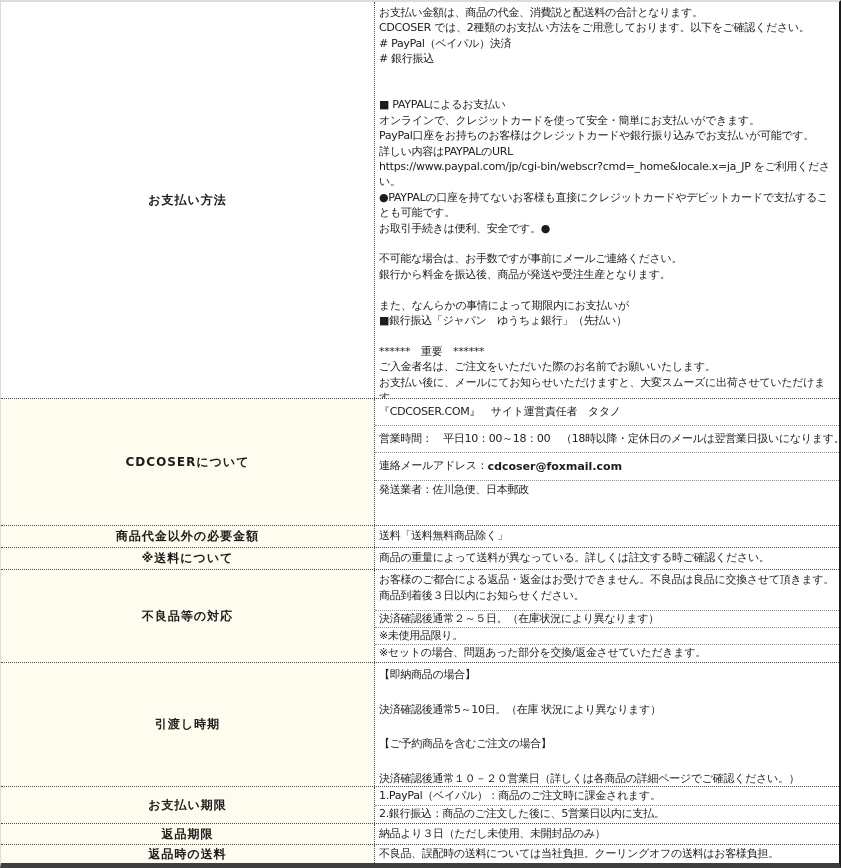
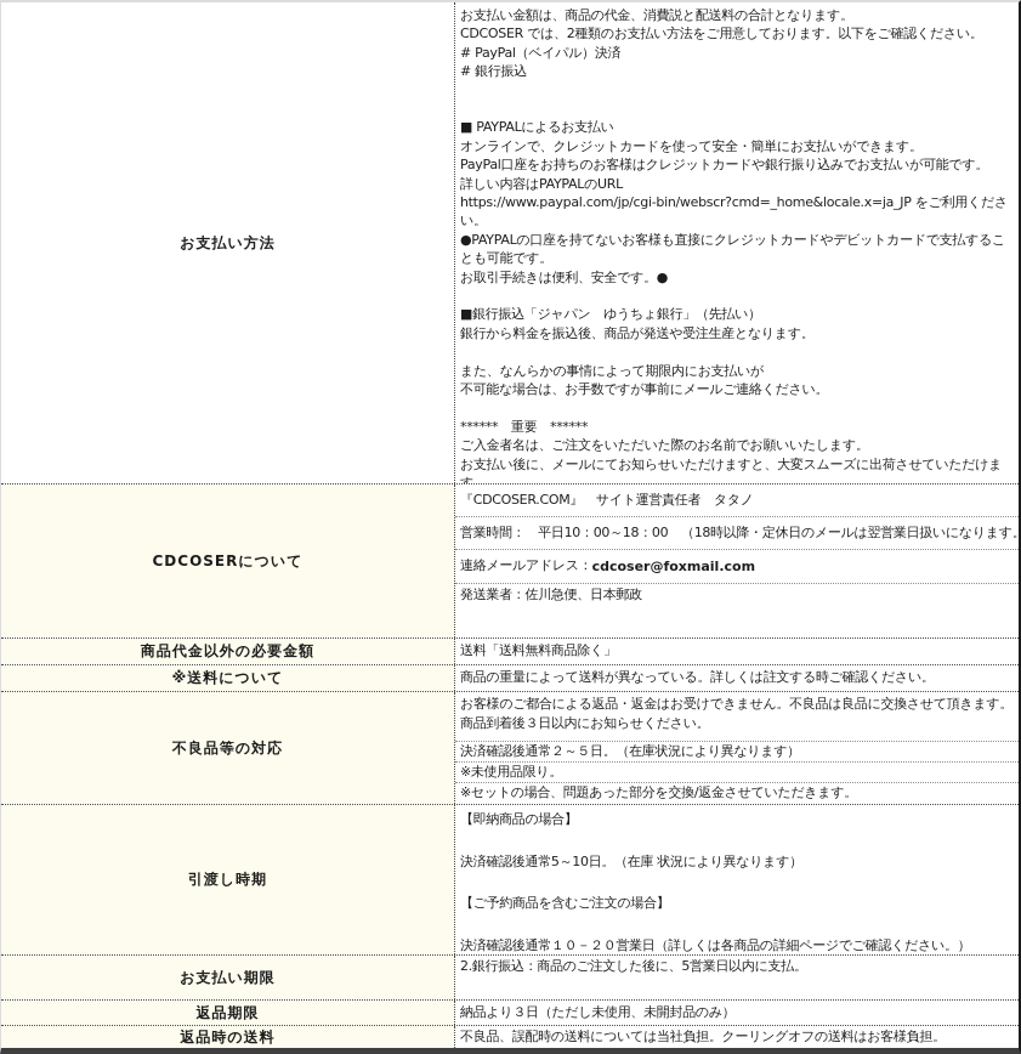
  お支払い方法
  お支払い金額は、商品の代金、消費説と配送料の合計となります。
  CDCOSER では、2種類のお支払い方法をご用意しております。以下をご確認ください。
  # PayPal（ベイパル）決済
  # 銀行振込
  ■ PAYPALによるお支払い
  オンラインで、クレジットカードを使って安全・簡単にお支払いができます。
  PayPal口座をお持ちのお客様はクレジットカードや銀行振り込みでお支払いが可能です。
  詳しい内容はPAYPALのURL
  https://www.paypal.com/jp/cgi-bin/webscr?cmd=_home&locale.x=ja_JP をご利用ください。
  ●PAYPALの口座を持てないお客様も直接にクレジットカードやデビットカードで支払することも可能です。
  お取引手続きは便利、安全です。●
- 不可能な場合は、お手数ですが事前にメールご連絡ください。
+ ■銀行振込「ジャパン ゆうちょ銀行」（先払い）
  銀行から料金を振込後、商品が発送や受注生産となります。
  また、なんらかの事情によって期限内にお支払いが
- ■銀行振込「ジャパン ゆうちょ銀行」（先払い）
+ 不可能な場合は、お手数ですが事前にメールご連絡ください。
  ****** 重要 ******
  ご入金者名は、ご注文をいただいた際のお名前でお願いいたします。
  お支払い後に、メールにてお知らせいただけますと、大変スムーズに出荷させていただけます。
  CDCOSERについて
  『CDCOSER.COM』 サイト運営責任者 タタノ
  営業時間： 平日10：00～18：00 （18時以降・定休日のメールは翌営業日扱いになります
  連絡メールアドレス：
  cdcoser@foxmail.com
  発送業者：佐川急便、日本郵政
  商品代金以外の必要金額
  送料「送料無料商品除く」
  ※送料について
  商品の重量によって送料が異なっている。詳しくは註文する時ご確認ください。
  不良品等の対応
  お客様のご都合による返品・返金はお受けできません。不良品は良品に交換させて頂きます。商品到着後３日以内にお知らせください。
  決済確認後通常２～５日。（在庫状況により異なります）
  ※未使用品限り。
  ※セットの場合、問題あった部分を交換/返金させていただきます。
  引渡し時期
  【即納商品の場合】
  決済確認後通常5～10日。（在庫 状況により異なります）
  【ご予約商品を含むご注文の場合】
  決済確認後通常１０－２０営業日（詳しくは各商品の詳細ページでご確認ください。）
  お支払い期限
- 1.PayPal（ベイパル）：商品のご注文時に課金されます。
  2.銀行振込：商品のご注文した後に、5営業日以内に支払。
  返品期限
  納品より３日（ただし未使用、未開封品のみ）
  返品時の送料
  不良品、誤配時の送料については当社負担。クーリングオフの送料はお客様負担。
